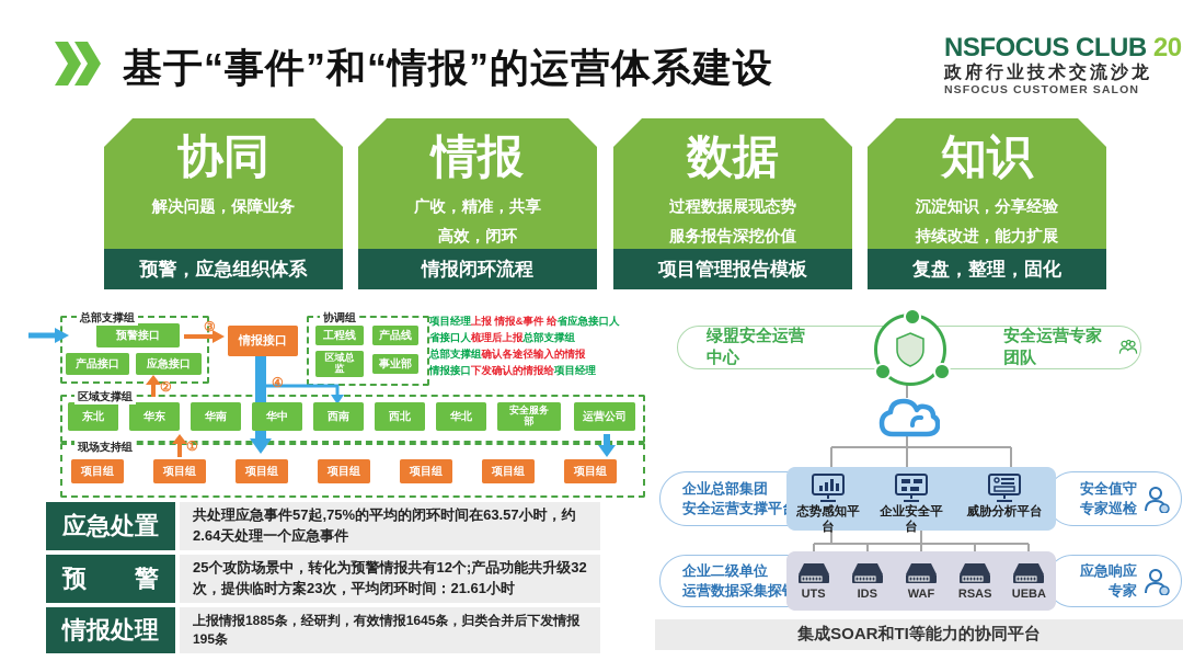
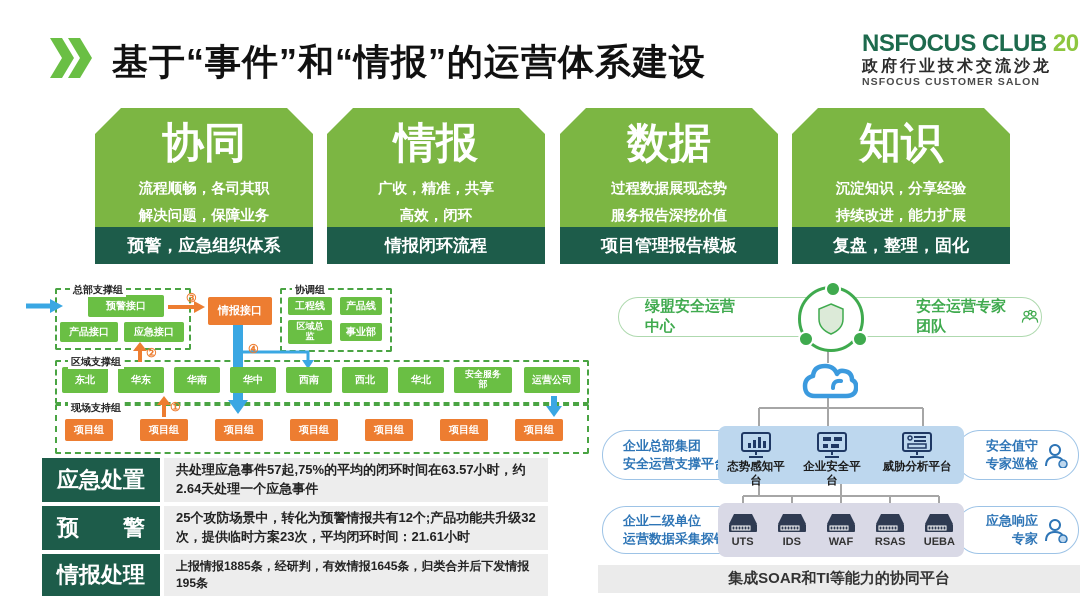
  基于“事件”和“情报”的运营体系建设
  NSFOCUS CLUB 20
  政府行业技术交流沙龙
  NSFOCUS CUSTOMER SALON
  协同
+ 流程顺畅，各司其职
  解决问题，保障业务
  预警，应急组织体系
  情报
  广收，精准，共享
  高效，闭环
  情报闭环流程
  数据
  过程数据展现态势
  服务报告深挖价值
  项目管理报告模板
  知识
  沉淀知识，分享经验
  持续改进，能力扩展
  复盘，整理，固化
  总部支撑组
  预警接口
  产品接口
  应急接口
  情报接口
  协调组
  工程线
  产品线
  区域总监
  事业部
  区域支撑组
  东北
  华东
  华南
  华中
  西南
  西北
  华北
  安全服务部
  运营公司
  现场支持组
  项目组
  项目组
  项目组
  项目组
  项目组
  项目组
  项目组
  ①
  ②
  ③
  ④
- 项目经理上报 情报&事件 给省应急接口人
- 省接口人梳理后上报总部支撑组
- 总部支撑组确认各途径输入的情报
- 情报接口下发确认的情报给项目经理
  应急处置
  共处理应急事件57起,75%的平均的闭环时间在63.57小时，约2.64天处理一个应急事件
  预 警
  25个攻防场景中，转化为预警情报共有12个;产品功能共升级32次，提供临时方案23次，平均闭环时间：21.61小时
  情报处理
  上报情报1885条，经研判，有效情报1645条，归类合并后下发情报195条
  绿盟安全运营中心
  安全运营专家团队
  企业总部集团
  安全运营支撑平
  态势感知平台
  企业安全平台
  威胁分析平台
  安全值守
  专家巡检
  企业二级单位
  运营数据采集探
  UTS
  IDS
  WAF
  RSAS
  UEBA
  应急响应
  专家
  集成SOAR和TI等能力的协同平台
